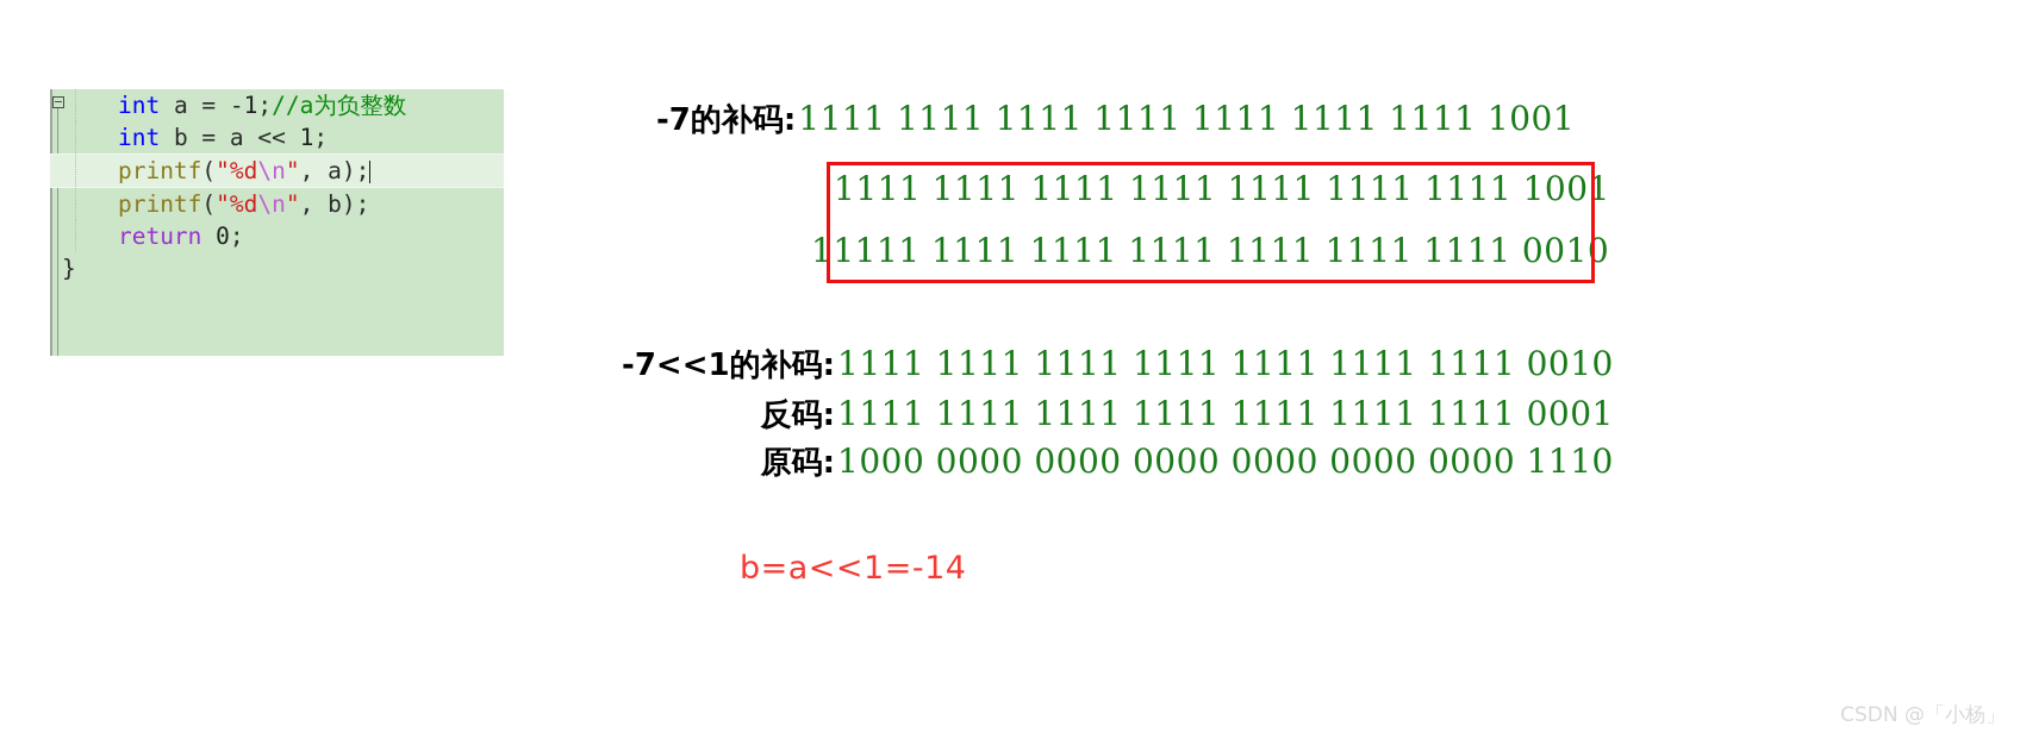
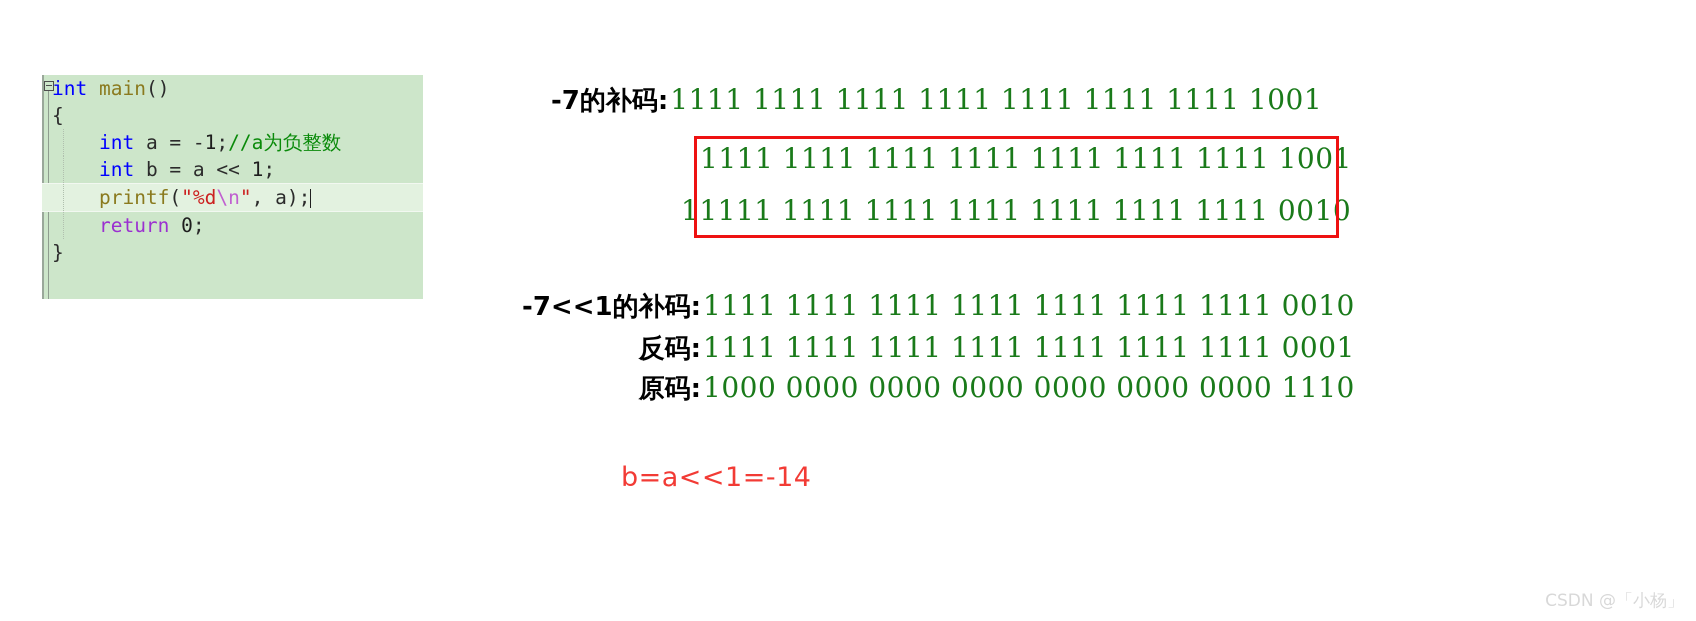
+ int main()
+ {
  int a = -1;//a为负整数
  int b = a << 1;
  printf("%d\n", a);
- printf("%d\n", b);
  return 0;
  }
  -7的补码:1111 1111 1111 1111 1111 1111 1111 1001
  1111 1111 1111 1111 1111 1111 1111 1001
  11111 1111 1111 1111 1111 1111 1111 0010
  -7<<1的补码:1111 1111 1111 1111 1111 1111 1111 0010
  反码:1111 1111 1111 1111 1111 1111 1111 0001
  原码:1000 0000 0000 0000 0000 0000 0000 1110
  b=a<<1=-14
  CSDN @「小杨」
